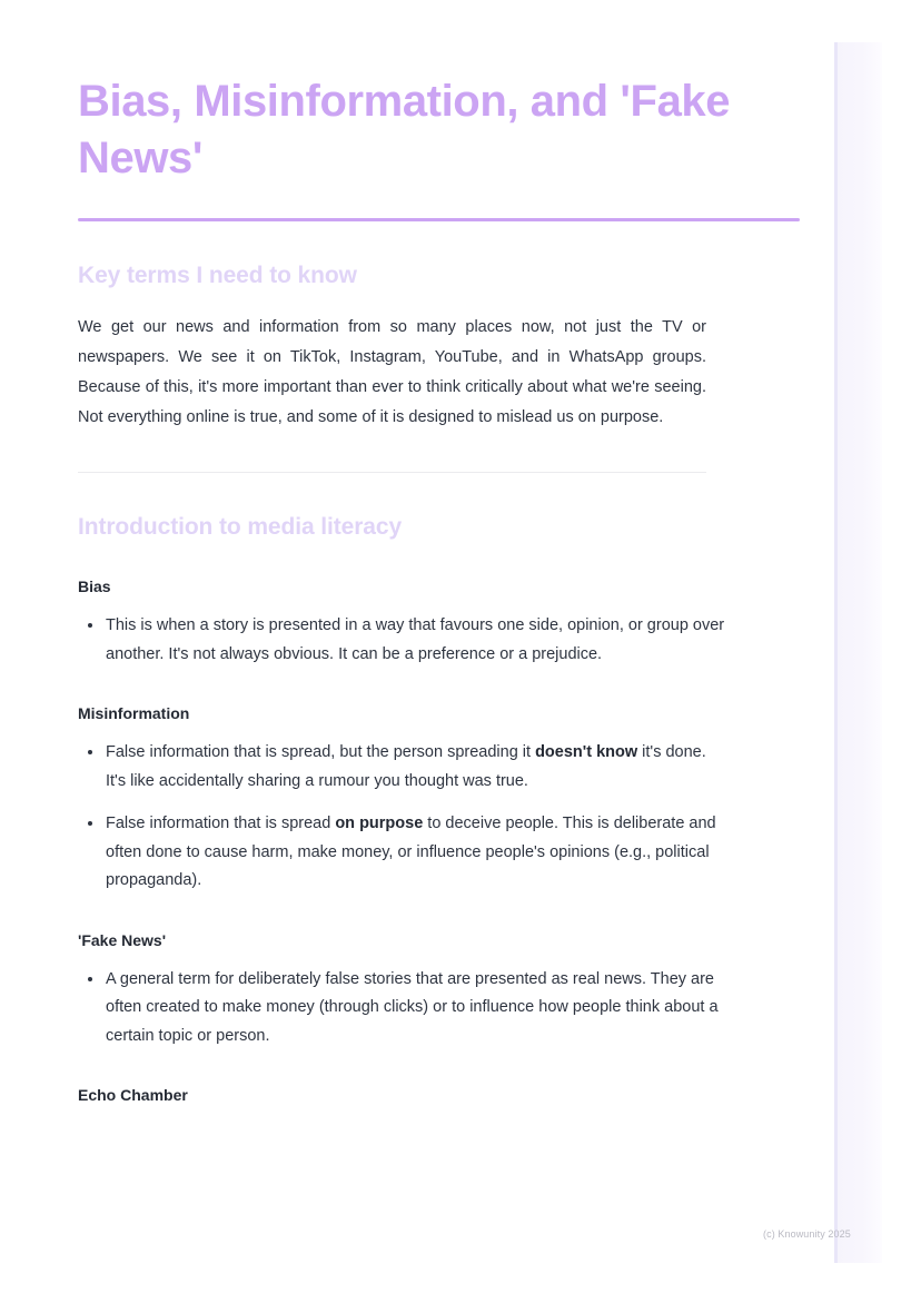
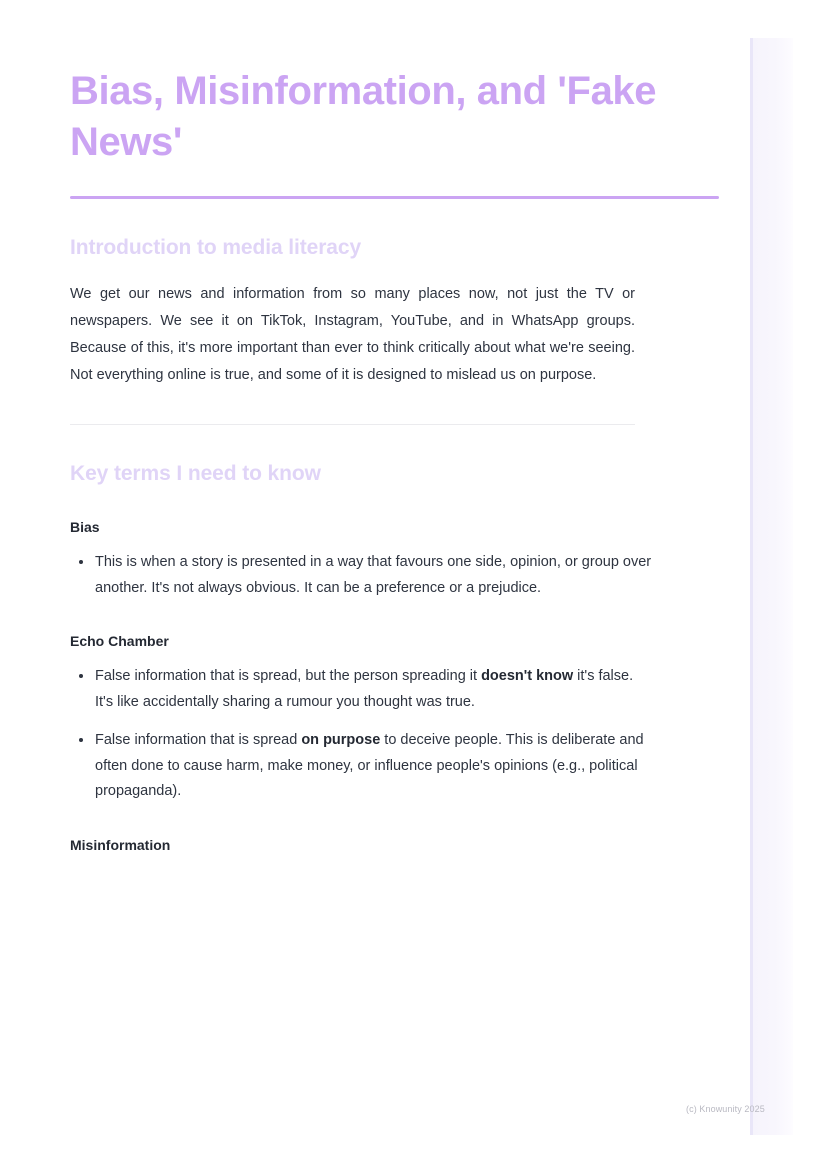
  Bias, Misinformation, and 'Fake News'
- Key terms I need to know
+ Introduction to media literacy
  We get our news and information from so many places now, not just the TV or newspapers. We see it on TikTok, Instagram, YouTube, and in WhatsApp groups. Because of this, it's more important than ever to think critically about what we're seeing. Not everything online is true, and some of it is designed to mislead us on purpose.
- Introduction to media literacy
+ Key terms I need to know
  Bias
  This is when a story is presented in a way that favours one side, opinion, or group over another. It's not always obvious. It can be a preference or a prejudice.
- Misinformation
+ Echo Chamber
- False information that is spread, but the person spreading it doesn't know it's done. It's like accidentally sharing a rumour you thought was true.
+ False information that is spread, but the person spreading it doesn't know it's false. It's like accidentally sharing a rumour you thought was true.
  False information that is spread on purpose to deceive people. This is deliberate and often done to cause harm, make money, or influence people's opinions (e.g., political propaganda).
- 'Fake News'
- A general term for deliberately false stories that are presented as real news. They are often created to make money (through clicks) or to influence how people think about a certain topic or person.
- Echo Chamber
+ Misinformation
  (c) Knowunity 2025
